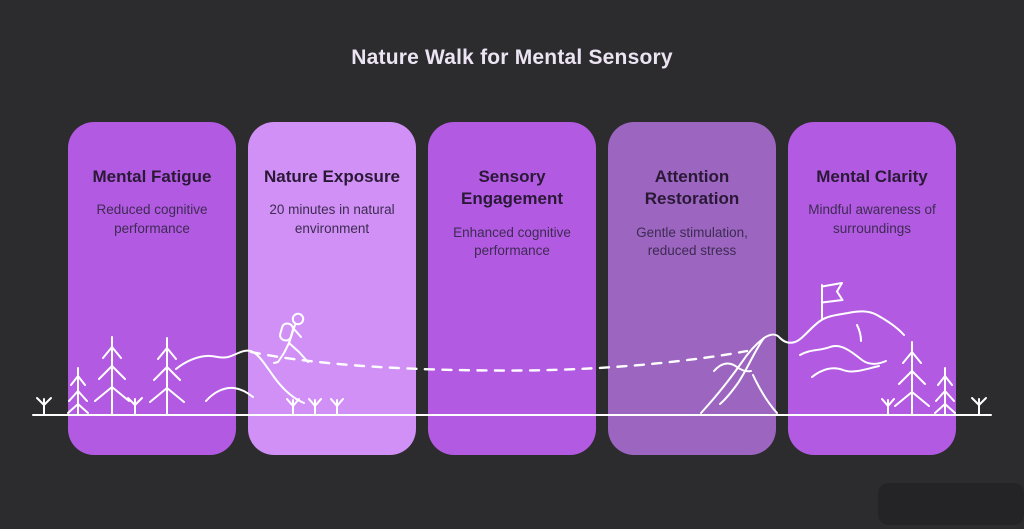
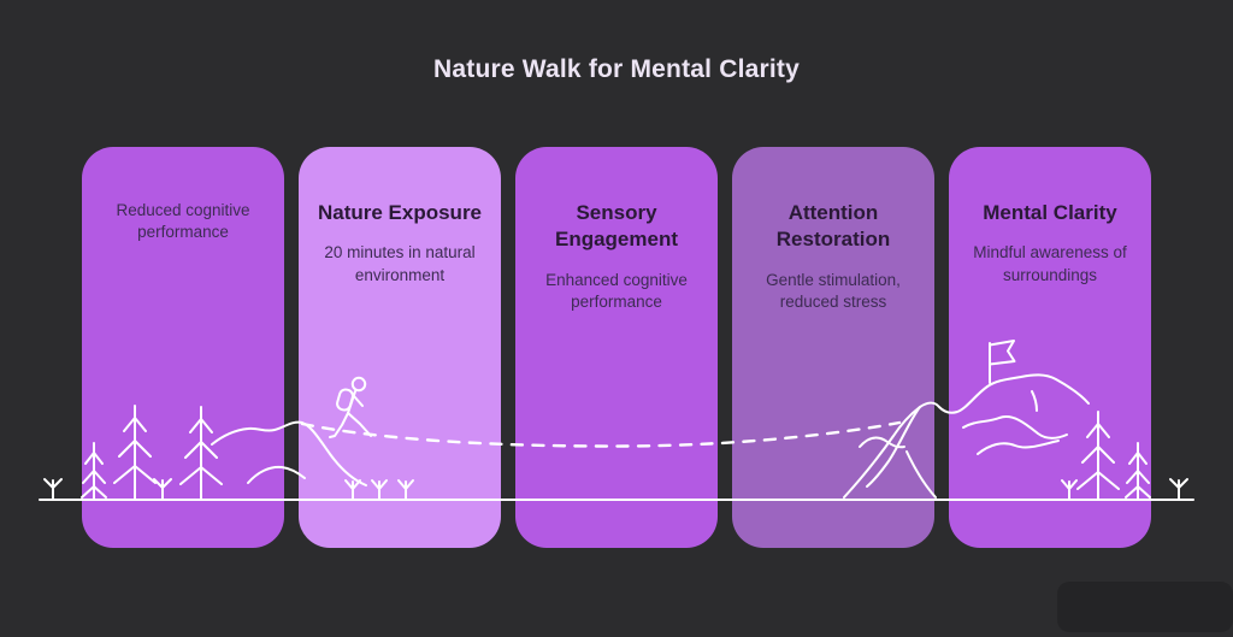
- Nature Walk for Mental Sensory
+ Nature Walk for Mental Clarity
- Mental Fatigue
  Reduced cognitive performance
  Nature Exposure
  20 minutes in natural environment
  Sensory Engagement
  Enhanced cognitive performance
  Attention Restoration
  Gentle stimulation, reduced stress
  Mental Clarity
  Mindful awareness of surroundings
